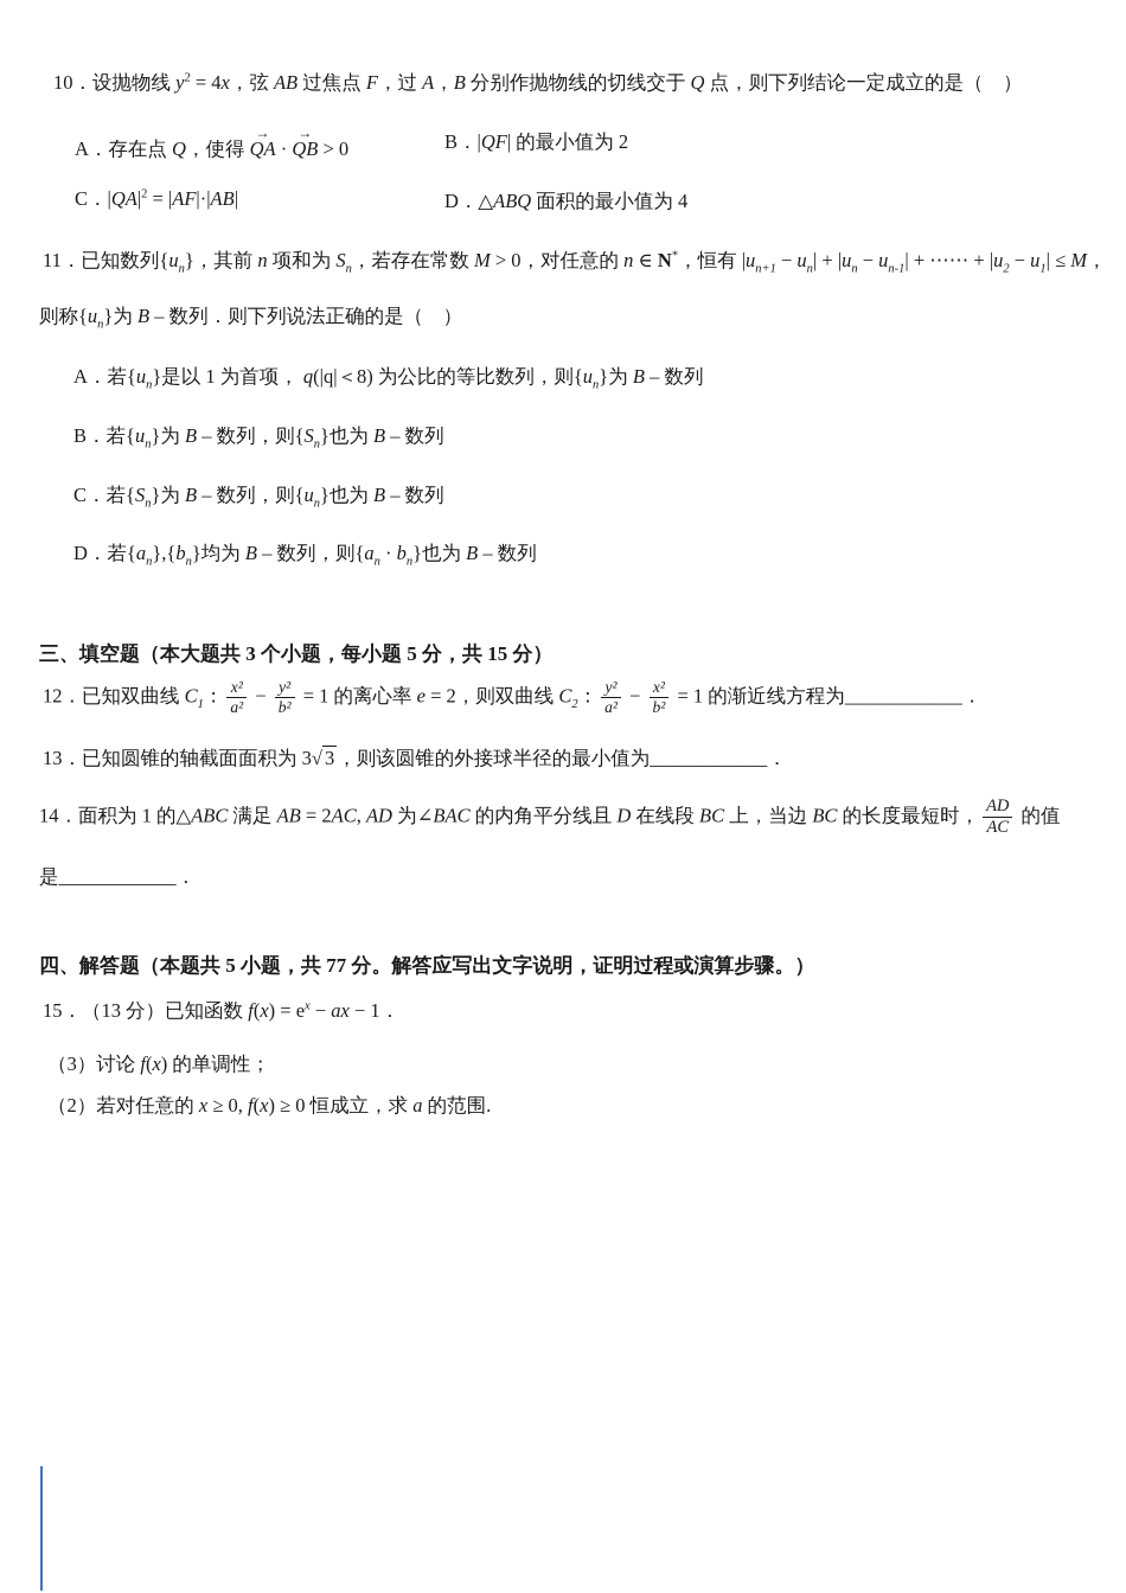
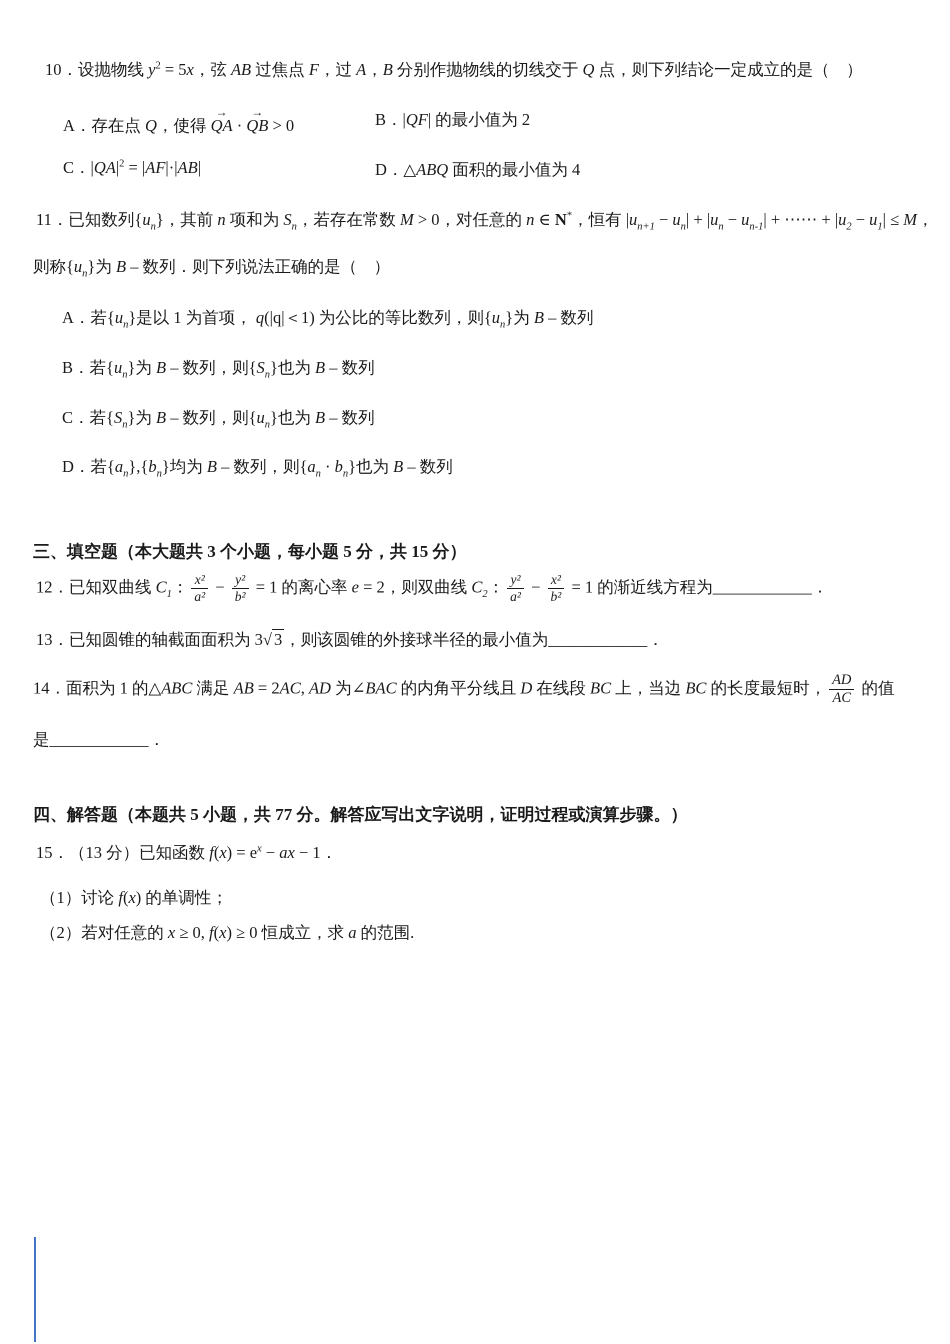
- 10．设抛物线 y2 = 4x，弦 AB 过焦点 F，过 A，B 分别作抛物线的切线交于 Q 点，则下列结论一定成立的是（ ）
+ 10．设抛物线 y2 = 5x，弦 AB 过焦点 F，过 A，B 分别作抛物线的切线交于 Q 点，则下列结论一定成立的是（ ）
  A．存在点 Q，使得 QA · QB > 0
  B．|QF| 的最小值为 2
  C．|QA|2 = |AF|·|AB|
  D．△ABQ 面积的最小值为 4
  11．已知数列{un}，其前 n 项和为 Sn，若存在常数 M > 0，对任意的 n ∈ N*，恒有 |un+1 − un| + |un − un-1| + ⋯⋯ + |u2 − u1| ≤ M，
  则称{un}为 B – 数列．则下列说法正确的是（ ）
- A．若{un}是以 1 为首项， q(|q|＜8) 为公比的等比数列，则{un}为 B – 数列
+ A．若{un}是以 1 为首项， q(|q|＜1) 为公比的等比数列，则{un}为 B – 数列
  B．若{un}为 B – 数列，则{Sn}也为 B – 数列
  C．若{Sn}为 B – 数列，则{un}也为 B – 数列
  D．若{an},{bn}均为 B – 数列，则{an · bn}也为 B – 数列
  三、填空题（本大题共 3 个小题，每小题 5 分，共 15 分）
  12．已知双曲线 C1：
  x²
  a²
  −
  y²
  b²
  = 1 的离心率 e = 2，则双曲线 C2：
  y²
  a²
  −
  x²
  b²
  = 1 的渐近线方程为____________．
  13．已知圆锥的轴截面面积为 3√3，则该圆锥的外接球半径的最小值为____________．
  14．面积为 1 的△ABC 满足 AB = 2AC, AD 为∠BAC 的内角平分线且 D 在线段 BC 上，当边 BC 的长度最短时，
  AD
  AC
  的值
  是____________．
  四、解答题（本题共 5 小题，共 77 分。解答应写出文字说明，证明过程或演算步骤。）
  15．（13 分）已知函数 f(x) = ex − ax − 1．
- （3）讨论 f(x) 的单调性；
+ （1）讨论 f(x) 的单调性；
  （2）若对任意的 x ≥ 0, f(x) ≥ 0 恒成立，求 a 的范围.
